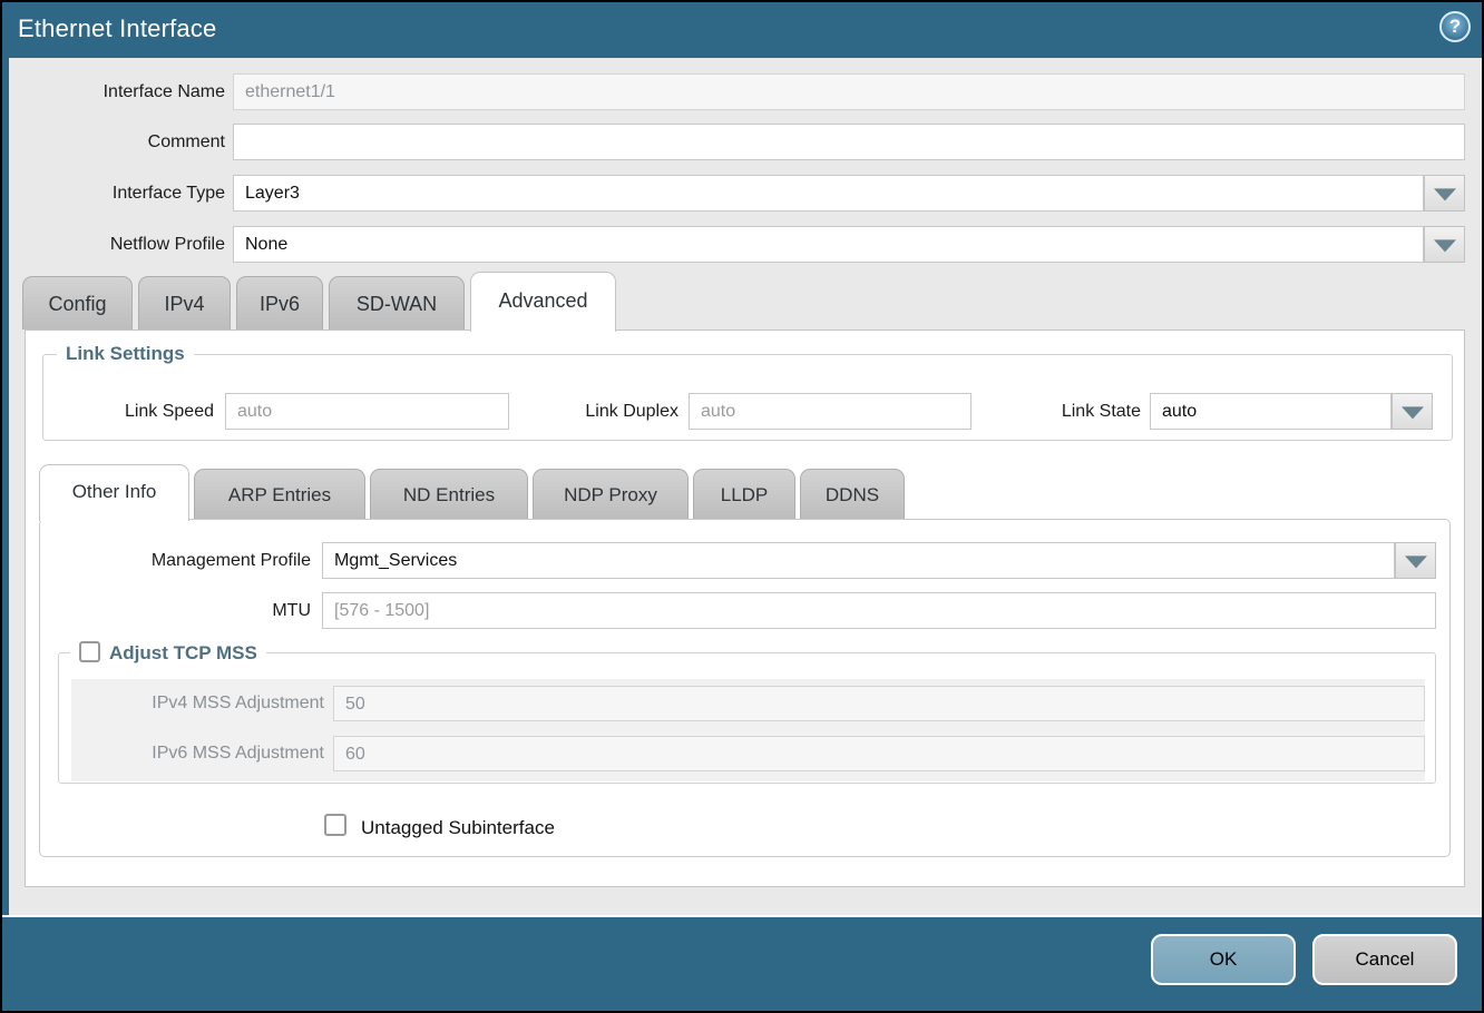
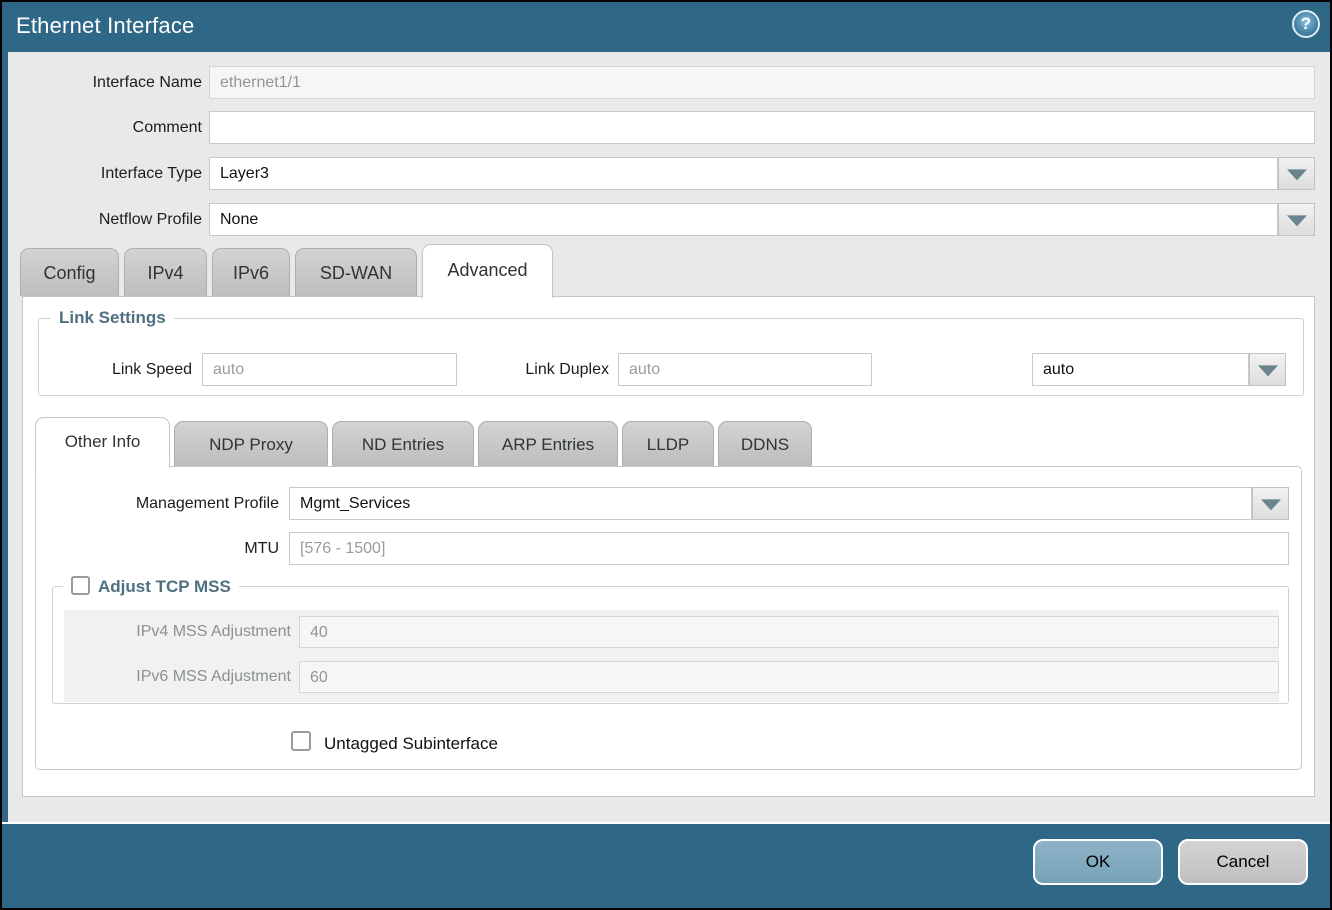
  Ethernet Interface
  ?
  Interface Name
  ethernet1/1
  Comment
  Interface Type
  Layer3
  Netflow Profile
  None
  Config
  IPv4
  IPv6
  SD-WAN
  Advanced
  Link Settings
  Link Speed
  auto
  Link Duplex
  auto
- Link State
  auto
  Other Info
- ARP Entries
+ NDP Proxy
  ND Entries
- NDP Proxy
+ ARP Entries
  LLDP
  DDNS
  Management Profile
  Mgmt_Services
  MTU
  [576 - 1500]
  Adjust TCP MSS
  IPv4 MSS Adjustment
- 50
+ 40
  IPv6 MSS Adjustment
  60
  Untagged Subinterface
  OK
  Cancel
